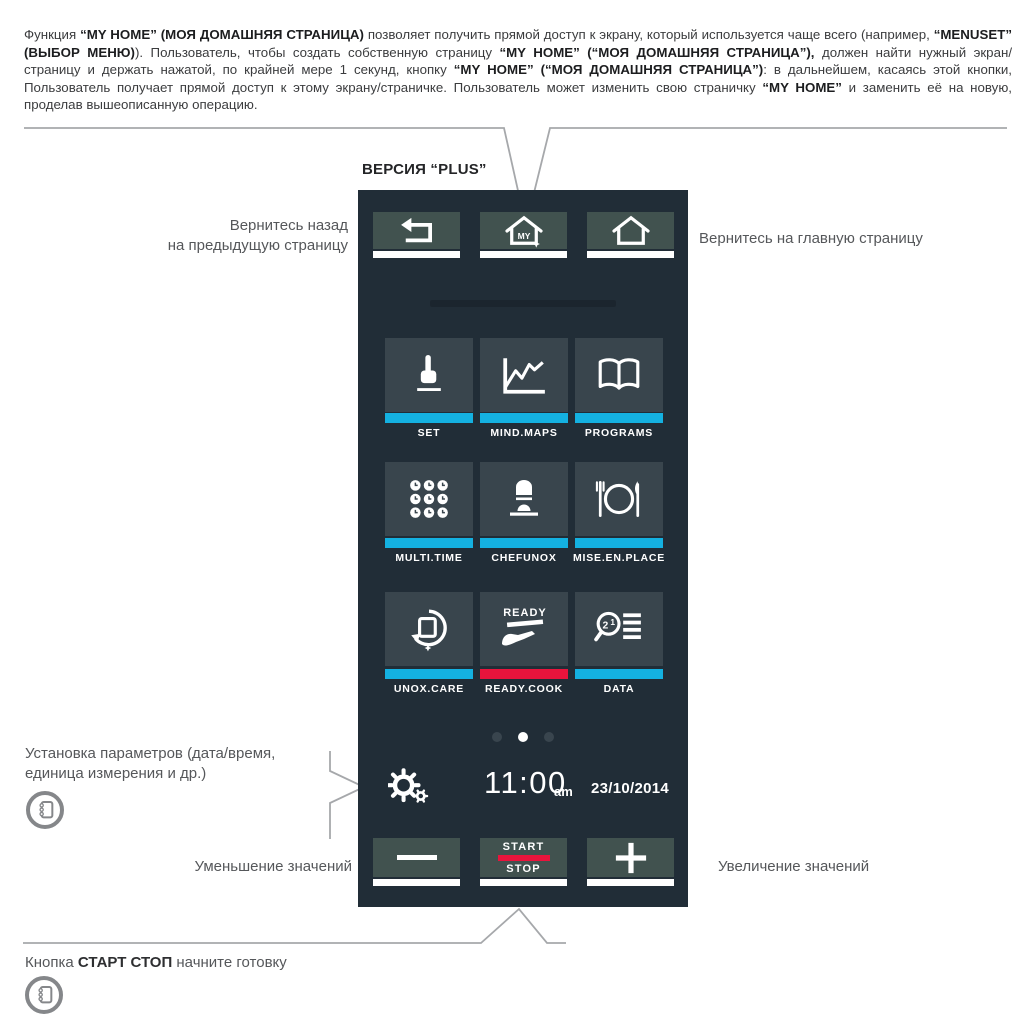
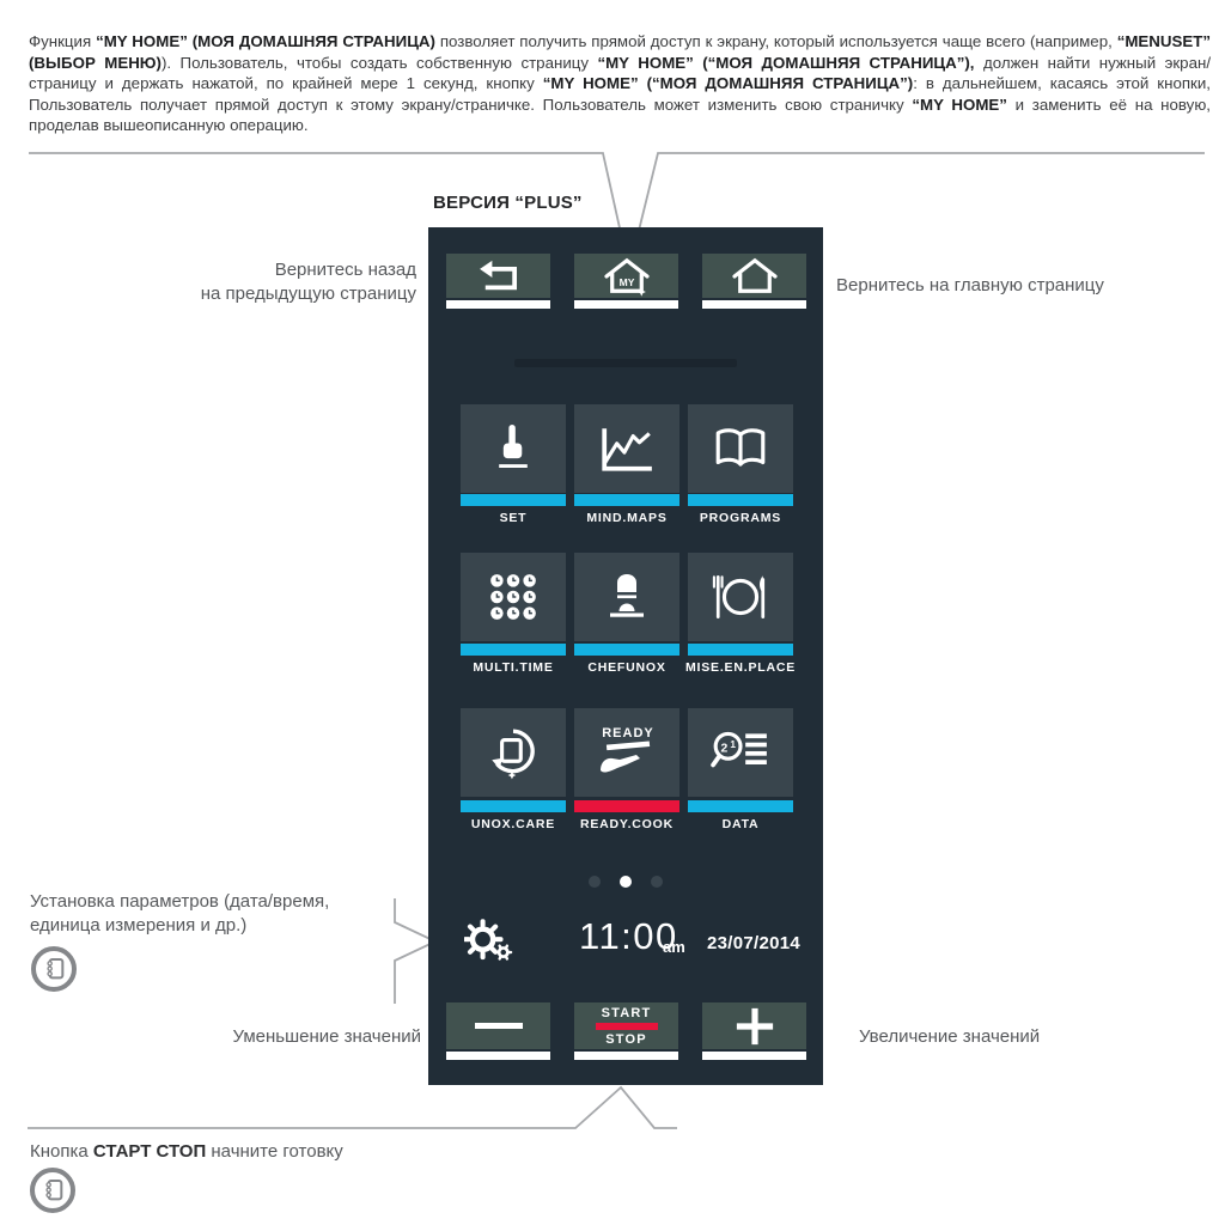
  Функция “MY HOME” (МОЯ ДОМАШНЯЯ СТРАНИЦА) позволяет получить прямой доступ к экрану, который используется чаще всего (например, “MENUSET” (ВЫБОР МЕНЮ)). Пользователь, чтобы создать собственную страницу “MY HOME” (“МОЯ ДОМАШНЯЯ СТРАНИЦА”), должен найти нужный экран/страницу и держать нажатой, по крайней мере 1 секунд, кнопку “MY HOME” (“МОЯ ДОМАШНЯЯ СТРАНИЦА”): в дальнейшем, касаясь этой кнопки, Пользователь получает прямой доступ к этому экрану/страничке. Пользователь может изменить свою страничку “MY HOME” и заменить её на новую, проделав вышеописанную операцию.
  ВЕРСИЯ “PLUS”
  Вернитесь назад
  на предыдущую страницу
  Вернитесь на главную страницу
  Установка параметров (дата/время,
  единица измерения и др.)
  Уменьшение значений
  Увеличение значений
  Кнопка СТАРТ СТОП начните готовку
  MY
  SET
  MIND.MAPS
  PROGRAMS
  MULTI.TIME
  CHEFUNOX
  MISE.EN.PLACE
  UNOX.CARE
  READY
  READY.COOK
  2
  1
  DATA
  11:00
  am
- 23/10/2014
+ 23/07/2014
  START
  STOP
